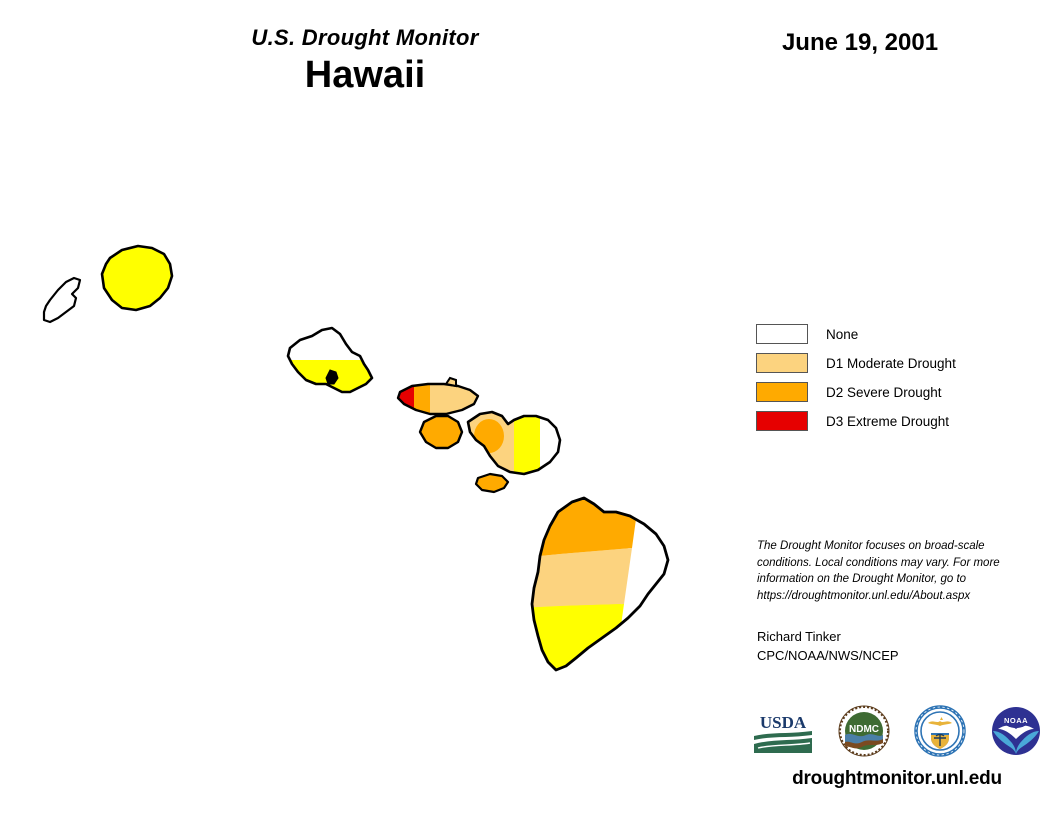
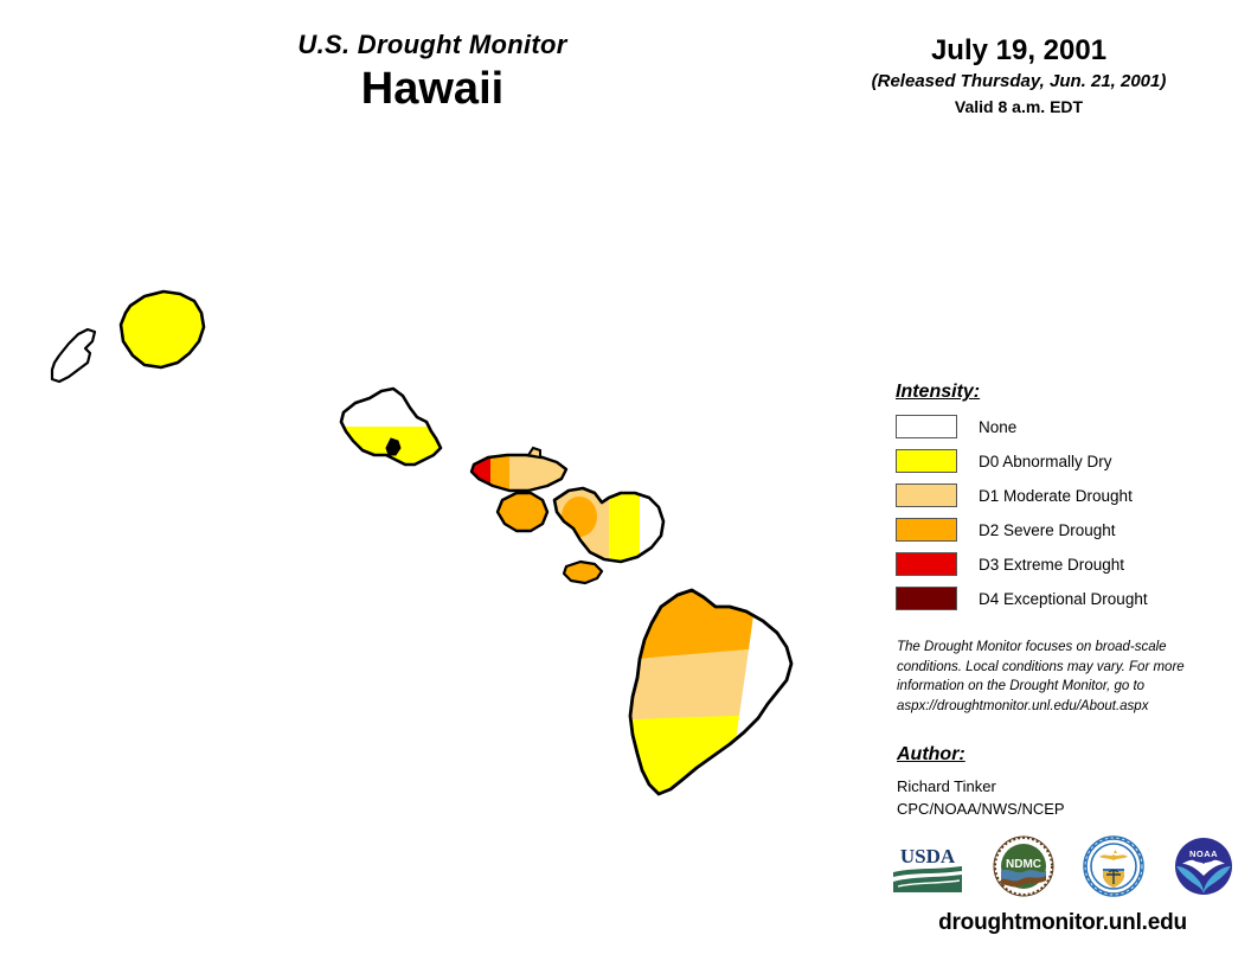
  U.S. Drought Monitor
  Hawaii
- June 19, 2001
+ July 19, 2001
+ (Released Thursday, Jun. 21, 2001)
+ Valid 8 a.m. EDT
+ Intensity:
  None
+ D0 Abnormally Dry
  D1 Moderate Drought
  D2 Severe Drought
  D3 Extreme Drought
+ D4 Exceptional Drought
- The Drought Monitor focuses on broad-scale conditions. Local conditions may vary. For more information on the Drought Monitor, go to https://droughtmonitor.unl.edu/About.aspx
+ The Drought Monitor focuses on broad-scale conditions. Local conditions may vary. For more information on the Drought Monitor, go to aspx://droughtmonitor.unl.edu/About.aspx
+ Author:
  Richard Tinker
  CPC/NOAA/NWS/NCEP
  USDA
  NDMC
  NOAA
  droughtmonitor.unl.edu
